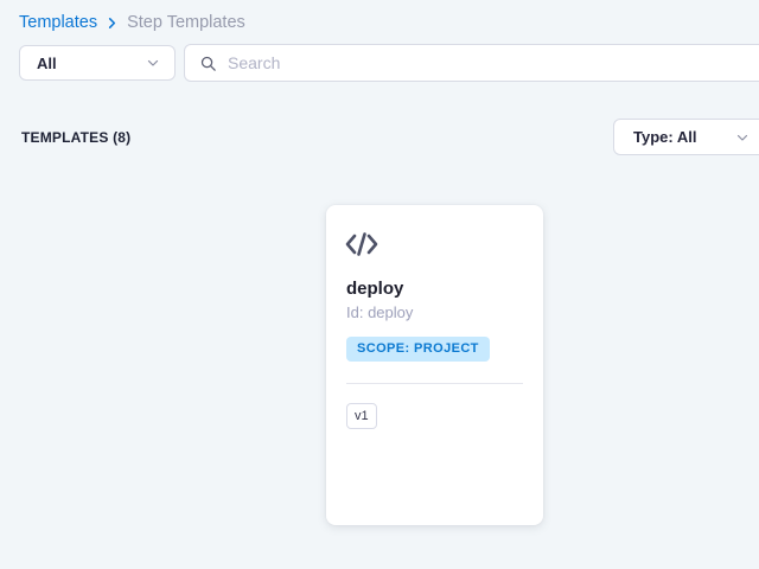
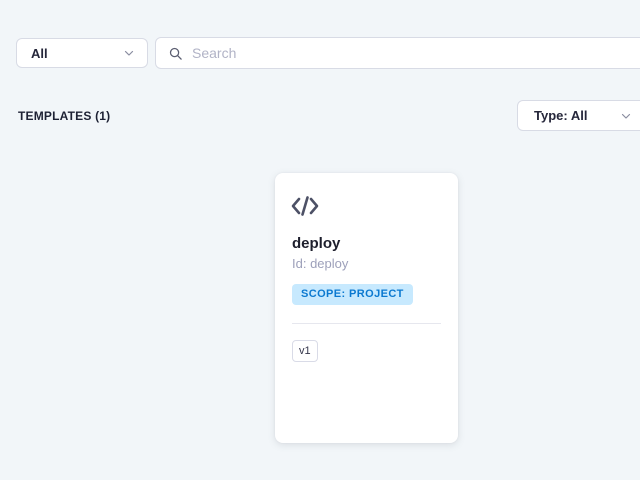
- Templates
- Step Templates
  All
  Search
- TEMPLATES (8)
+ TEMPLATES (1)
  Type: All
  deploy
  Id: deploy
  SCOPE: PROJECT
  v1
